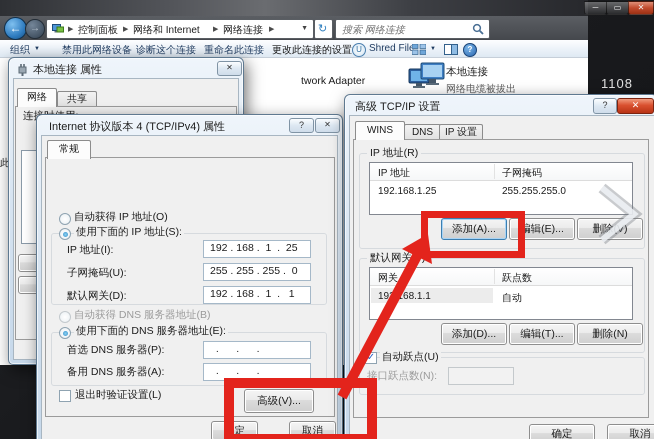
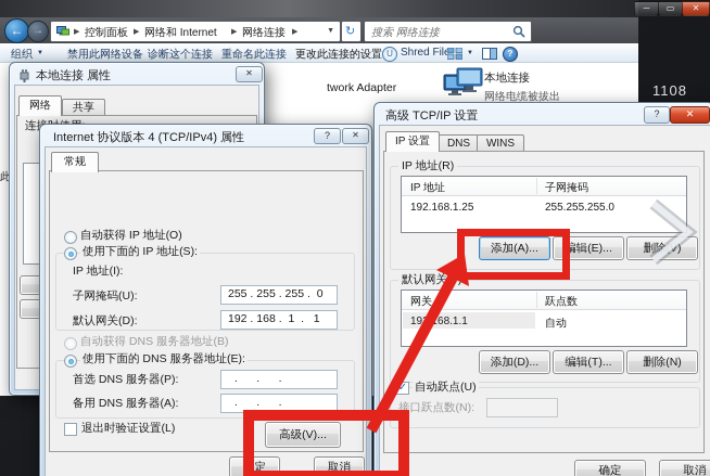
  ─
  ▭
  ✕
  ←
  →
  控制面板
  网络和 Internet
  网络连接
  ↻
  搜索 网络连接
  组织
  禁用此网络设备
  诊断这个连接
  重命名此连接
  更改此连接的设置
  U
  Shred Fil
  ?
  twork Adapter
  本地连接
  网络电缆被拔出
  此
  1108
  本地连接 属性
  ✕
  网络
  共享
  Internet 协议版本 4 (TCP/IPv4) 属性
  ?
  ✕
  常规
  自动获得 IP 地址(O)
  使用下面的 IP 地址(S):
  IP 地址(I):
- 192 . 168 . 1 . 25
  子网掩码(U):
  255 . 255 . 255 . 0
  默认网关(D):
  192 . 168 . 1 . 1
  自动获得 DNS 服务器地址(B)
  使用下面的 DNS 服务器地址(E):
  首选 DNS 服务器(P):
  . . .
  备用 DNS 服务器(A):
  . . .
  退出时验证设置(L)
  高级(V)...
  确定
  取消
  高级 TCP/IP 设置
  ?
  ✕
- WINS
+ IP 设置
  DNS
- IP 设置
+ WINS
  IP 地址(R)
  IP 地址
  子网掩码
  192.168.1.25
  255.255.255.0
  添加(A)...
  编辑(E)...
  删除(V)
  网关
  跃点数
  1968.1.1
  自动
  添加(D)...
  编辑(T)...
  删除(N)
  ✓
  自动跃点(U)
  接口跃点数(N):
  确定
  取消
